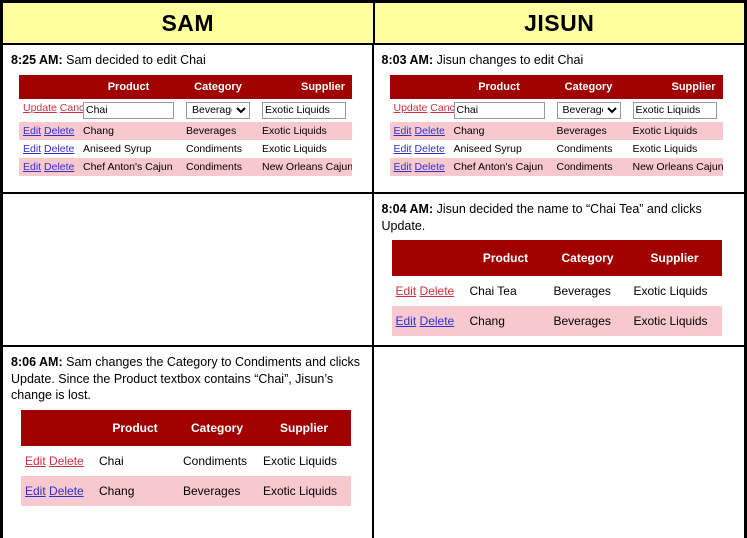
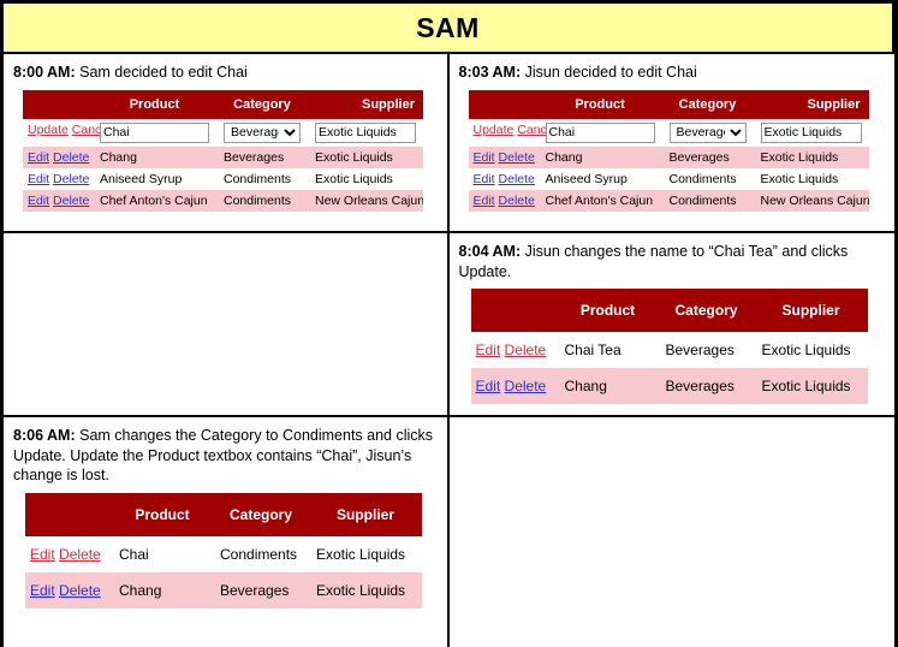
  SAM
- JISUN
- 8:25 AM: Sam decided to edit Chai
+ 8:00 AM: Sam decided to edit Chai
  	Product	Category	Supplier
  Update Canc	Chai	Beverag	Exotic Liquids
  Edit Delete	Chang	Beverages	Exotic Liquids
  Edit Delete	Aniseed Syrup	Condiments	Exotic Liquids
  Edit Delete	Chef Anton's Cajun	Condiments	New Orleans Cajun
- 8:03 AM: Jisun changes to edit Chai
+ 8:03 AM: Jisun decided to edit Chai
  	Product	Category	Supplier
  Update Canc	Chai	Beverag	Exotic Liquids
  Edit Delete	Chang	Beverages	Exotic Liquids
  Edit Delete	Aniseed Syrup	Condiments	Exotic Liquids
  Edit Delete	Chef Anton's Cajun	Condiments	New Orleans Cajun
- 8:04 AM: Jisun decided the name to “Chai Tea” and clicks Update.
+ 8:04 AM: Jisun changes the name to “Chai Tea” and clicks Update.
  	Product	Category	Supplier
  Edit Delete	Chai Tea	Beverages	Exotic Liquids
  Edit Delete	Chang	Beverages	Exotic Liquids
- 8:06 AM: Sam changes the Category to Condiments and clicks Update. Since the Product textbox contains “Chai”, Jisun’s change is lost.
+ 8:06 AM: Sam changes the Category to Condiments and clicks Update. Update the Product textbox contains “Chai”, Jisun’s change is lost.
  	Product	Category	Supplier
  Edit Delete	Chai	Condiments	Exotic Liquids
  Edit Delete	Chang	Beverages	Exotic Liquids
